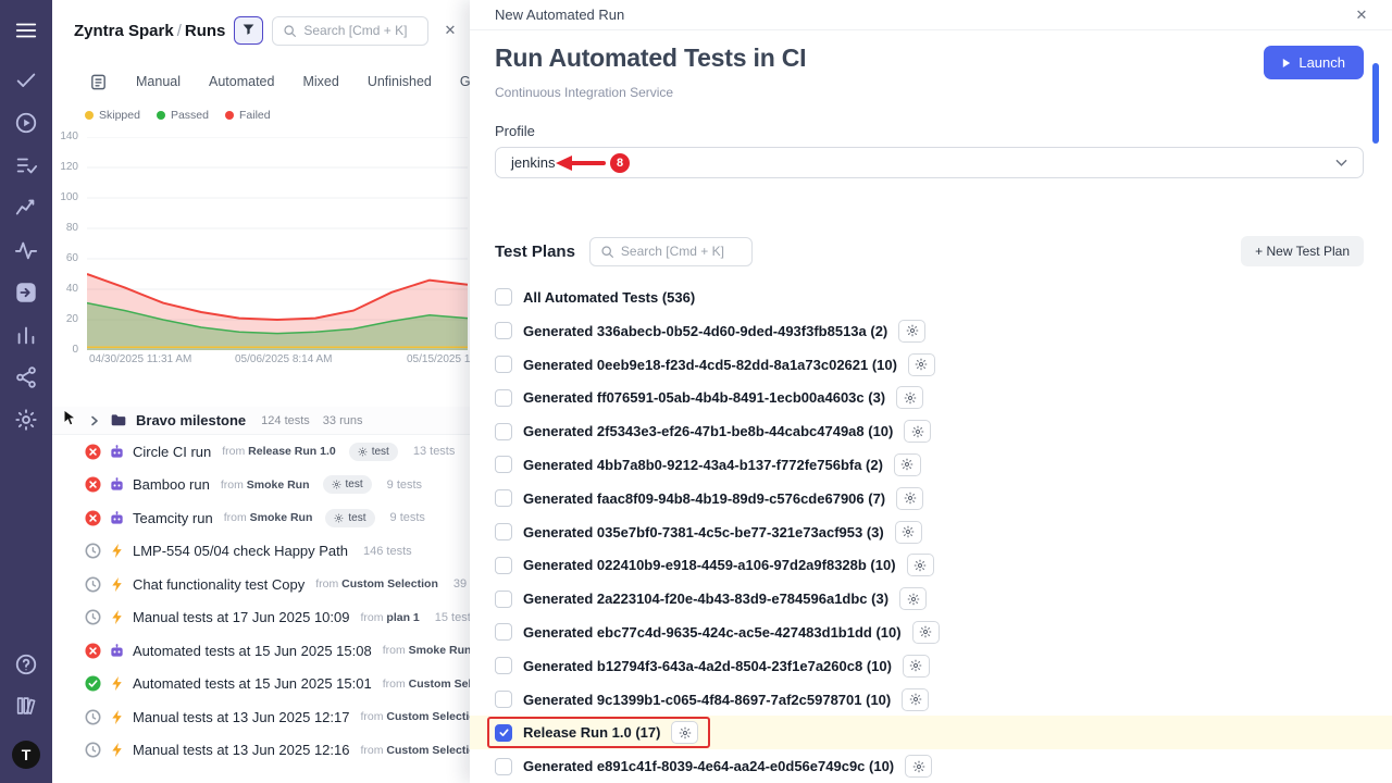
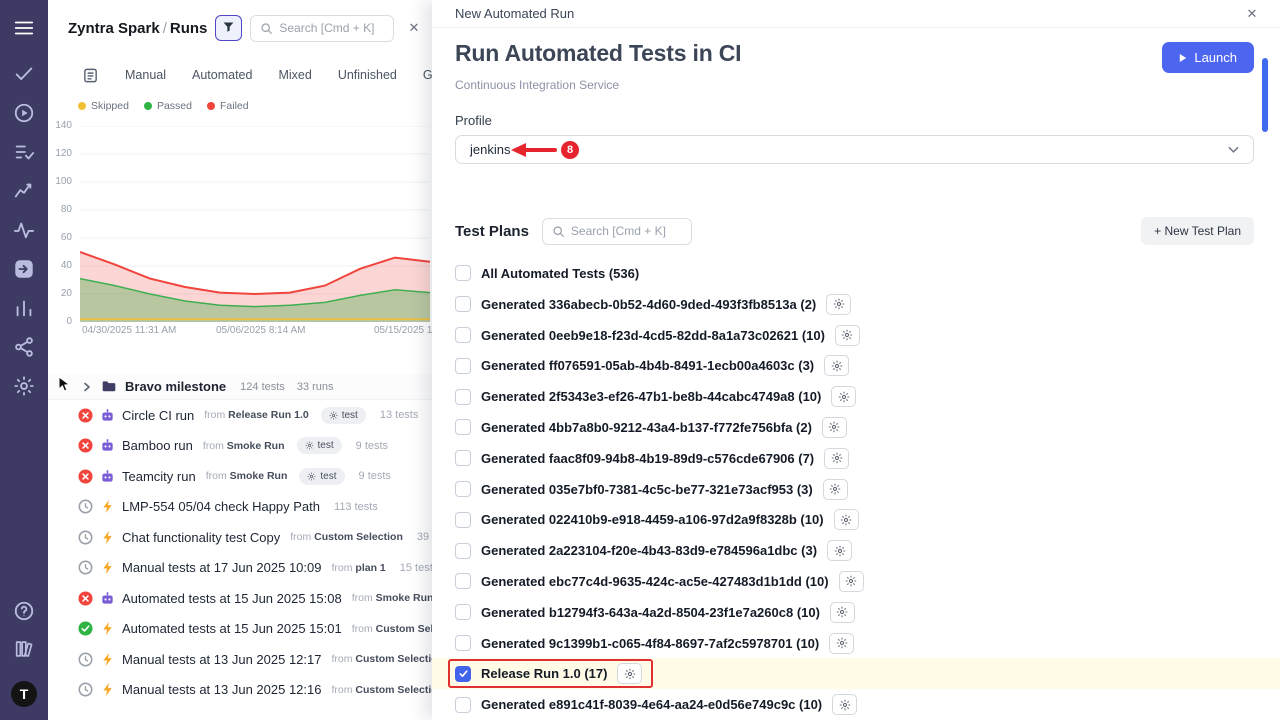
  T
  Zyntra Spark / Runs
  Search [Cmd + K]
  ✕
  Manual
  Automated
  Mixed
  Unfinished
  Skipped
  Passed
  Failed
  140
  120
  100
  80
  60
  40
  20
  0
  04/30/2025 11:31 AM
  05/06/2025 8:14 AM
  Bravo milestone
  124 tests
  33 runs
  Circle CI run
  from Release Run 1.0
  test
  13 tests
  Bamboo run
  from Smoke Run
  test
  9 tests
  Teamcity run
  from Smoke Run
  test
  9 tests
  LMP-554 05/04 check Happy Path
- 146 tests
+ 113 tests
  Chat functionality test Copy
  from Custom Selection
  Manual tests at 17 Jun 2025 10:09
  from plan 1
  15 tes
  Automated tests at 15 Jun 2025 15:08
  from Smoke Run
  Automated tests at 15 Jun 2025 15:01
  Manual tests at 13 Jun 2025 12:17
  from Custom Selecti
  Manual tests at 13 Jun 2025 12:16
  from Custom Selecti
  New Automated Run
  ✕
  Run Automated Tests in CI
  Launch
  Continuous Integration Service
  Profile
  jenkins
  8
  Test Plans
  Search [Cmd + K]
  + New Test Plan
  All Automated Tests (536)
  Generated 336abecb-0b52-4d60-9ded-493f3fb8513a (2)
  Generated 0eeb9e18-f23d-4cd5-82dd-8a1a73c02621 (10)
  Generated ff076591-05ab-4b4b-8491-1ecb00a4603c (3)
  Generated 2f5343e3-ef26-47b1-be8b-44cabc4749a8 (10)
  Generated 4bb7a8b0-9212-43a4-b137-f772fe756bfa (2)
  Generated faac8f09-94b8-4b19-89d9-c576cde67906 (7)
  Generated 035e7bf0-7381-4c5c-be77-321e73acf953 (3)
  Generated 022410b9-e918-4459-a106-97d2a9f8328b (10)
  Generated 2a223104-f20e-4b43-83d9-e784596a1dbc (3)
  Generated ebc77c4d-9635-424c-ac5e-427483d1b1dd (10)
  Generated b12794f3-643a-4a2d-8504-23f1e7a260c8 (10)
  Generated 9c1399b1-c065-4f84-8697-7af2c5978701 (10)
  Release Run 1.0 (17)
  Generated e891c41f-8039-4e64-aa24-e0d56e749c9c (10)
